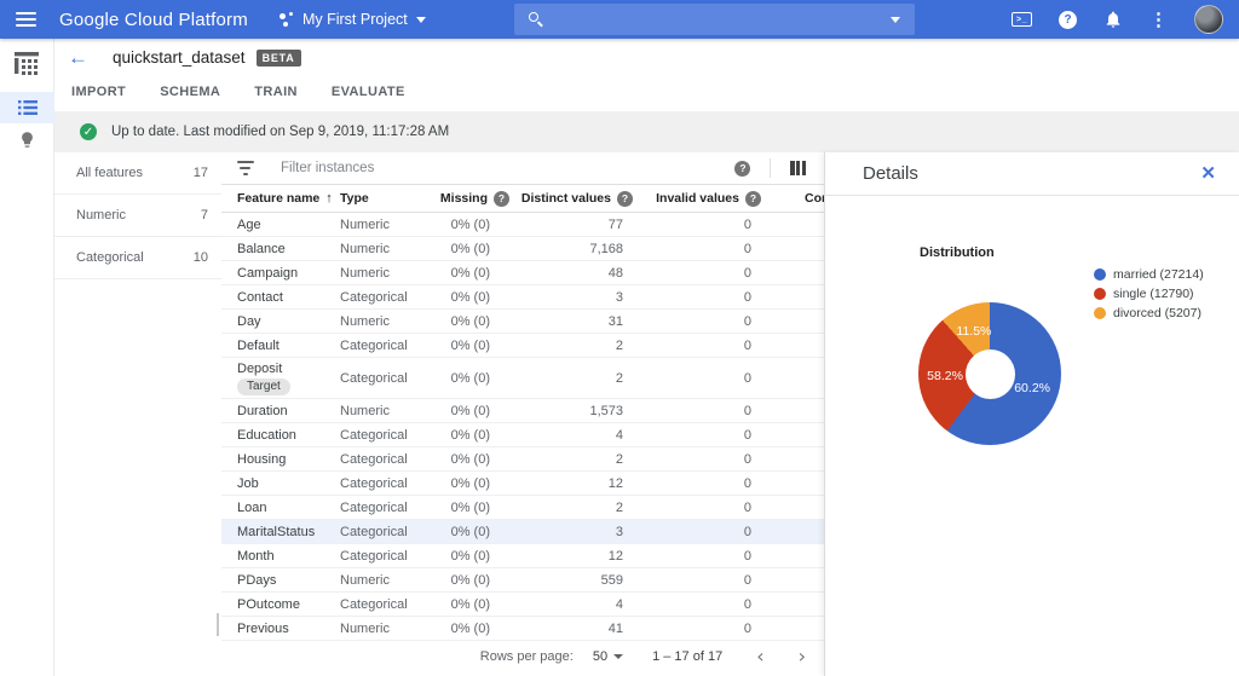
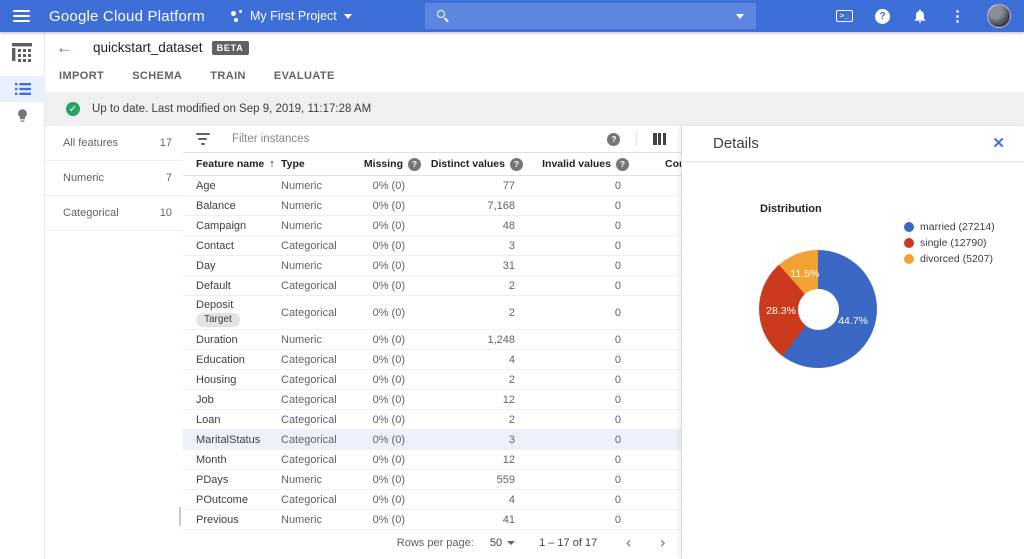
  Google Cloud Platform
  My First Project
  ?
  ⋮
  ←
  quickstart_dataset
  BETA
  IMPORT
  SCHEMA
  TRAIN
  EVALUATE
  ✓
  Up to date. Last modified on Sep 9, 2019, 11:17:28 AM
  All features
  17
  Numeric
  7
  Categorical
  10
  Filter instances
  ?
  Feature name
  ↑
  Type
  Missing
  ?
  Distinct values
  ?
  Invalid values
  ?
  Age
  Numeric
  0% (0)
  77
  0
  Balance
  Numeric
  0% (0)
  7,168
  0
  Campaign
  Numeric
  0% (0)
  48
  0
  Contact
  Categorical
  0% (0)
  3
  0
  Day
  Numeric
  0% (0)
  31
  0
  Default
  Categorical
  0% (0)
  2
  0
  Deposit
  Target
  Categorical
  0% (0)
  2
  0
  Duration
  Numeric
  0% (0)
- 1,573
+ 1,248
  0
  Education
  Categorical
  0% (0)
  4
  0
  Housing
  Categorical
  0% (0)
  2
  0
  Job
  Categorical
  0% (0)
  12
  0
  Loan
  Categorical
  0% (0)
  2
  0
  MaritalStatus
  Categorical
  0% (0)
  3
  0
  Month
  Categorical
  0% (0)
  12
  0
  PDays
  Numeric
  0% (0)
  559
  0
  POutcome
  Categorical
  0% (0)
  4
  0
  Previous
  Numeric
  0% (0)
  41
  0
  Rows per page:
  50
  1 – 17 of 17
  ‹
  ›
  Details
  ✕
  Distribution
  married (27214)
  single (12790)
  divorced (5207)
- 60.2%
+ 44.7%
- 58.2%
+ 28.3%
  11.5%
